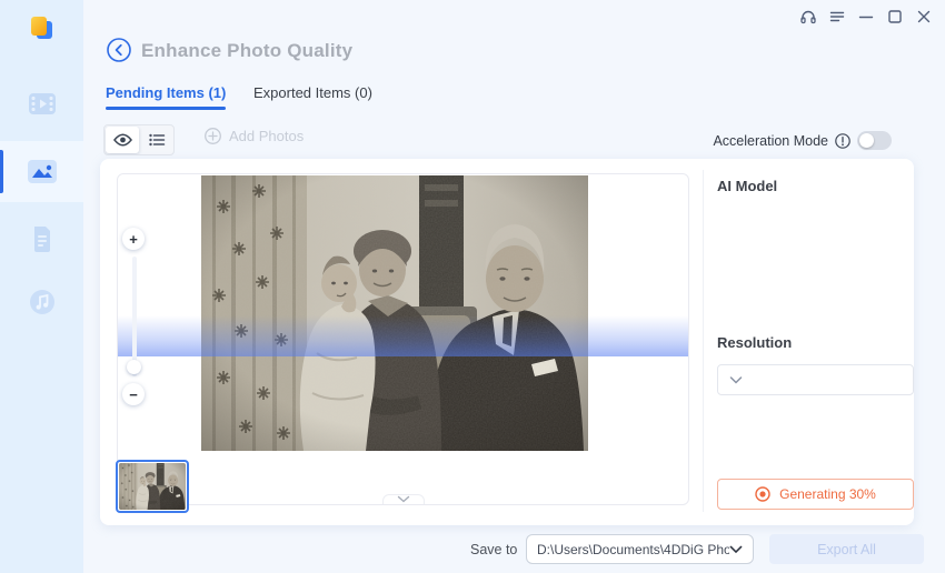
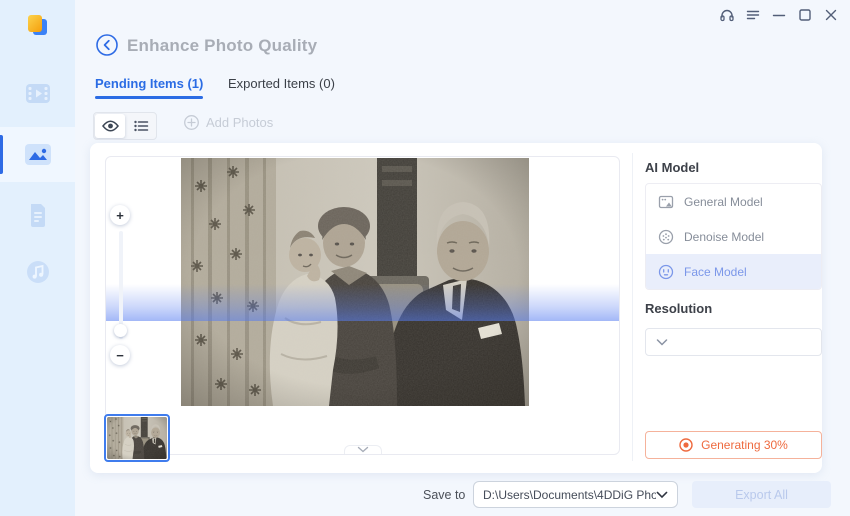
  Enhance Photo Quality
  Pending Items (1)
  Exported Items (0)
  Add Photos
- Acceleration Mode
  +
  −
  AI Model
+ General Model
+ Denoise Model
+ Face Model
  Resolution
  Generating 30%
  Save to
  D:\Users\Documents\4DDiG Pho
  Export All
